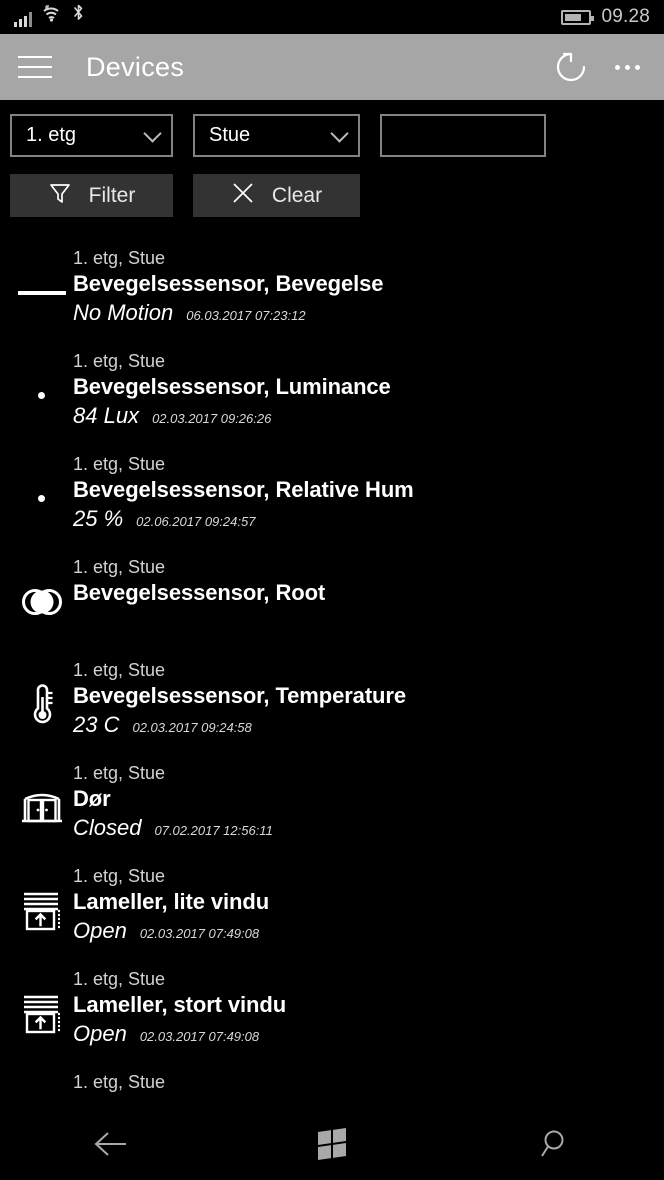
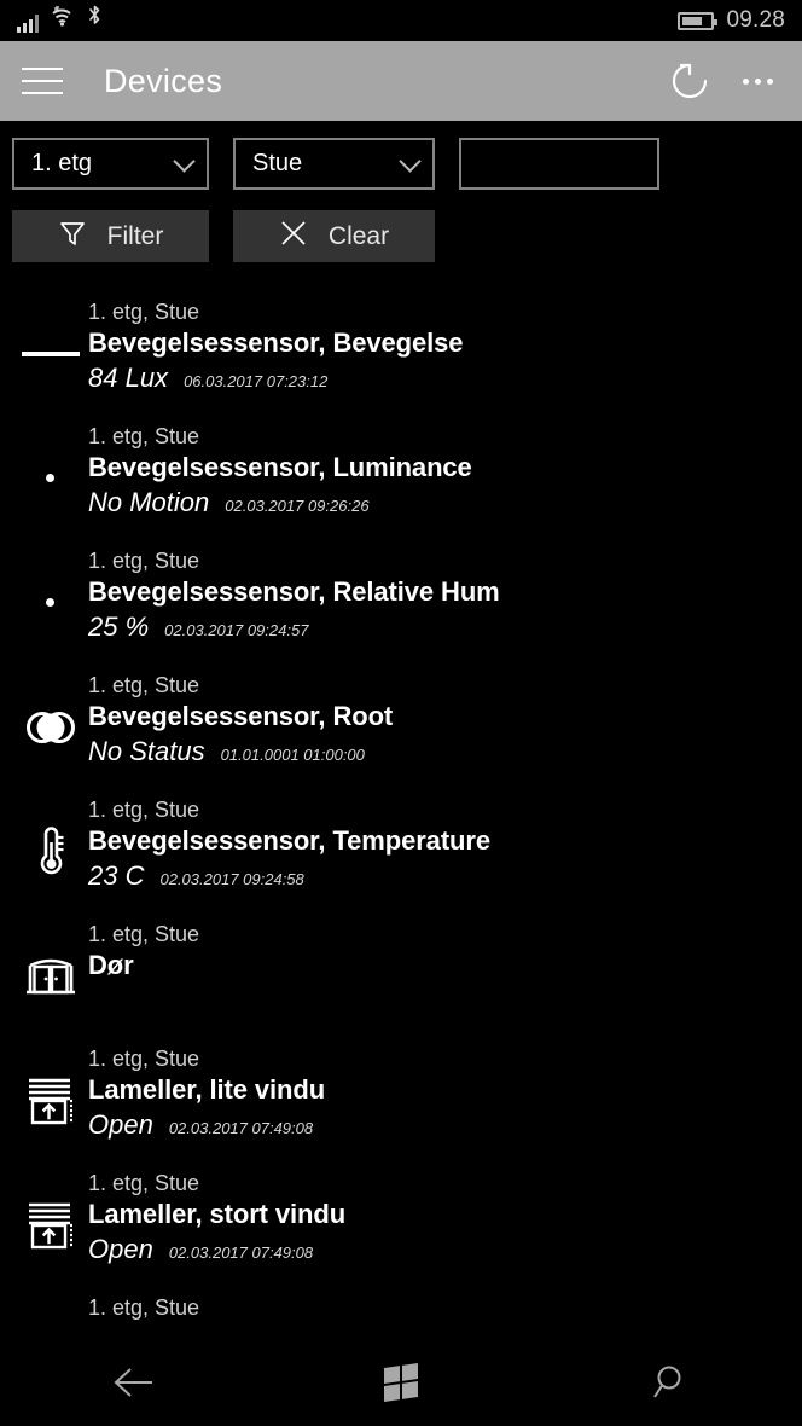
  09.28
  Devices
  1. etg
  Stue
  Filter
  Clear
  1. etg, Stue
  Bevegelsessensor, Bevegelse
- No Motion
+ 84 Lux
  06.03.2017 07:23:12
  1. etg, Stue
  Bevegelsessensor, Luminance
- 84 Lux
+ No Motion
  02.03.2017 09:26:26
  1. etg, Stue
  Bevegelsessensor, Relative Hum
  25 %
- 02.06.2017 09:24:57
+ 02.03.2017 09:24:57
  1. etg, Stue
  Bevegelsessensor, Root
+ No Status
+ 01.01.0001 01:00:00
  1. etg, Stue
  Bevegelsessensor, Temperature
  23 C
  02.03.2017 09:24:58
  1. etg, Stue
  Dør
- Closed
- 07.02.2017 12:56:11
  1. etg, Stue
  Lameller, lite vindu
  Open
  02.03.2017 07:49:08
  1. etg, Stue
  Lameller, stort vindu
  Open
  02.03.2017 07:49:08
  1. etg, Stue
